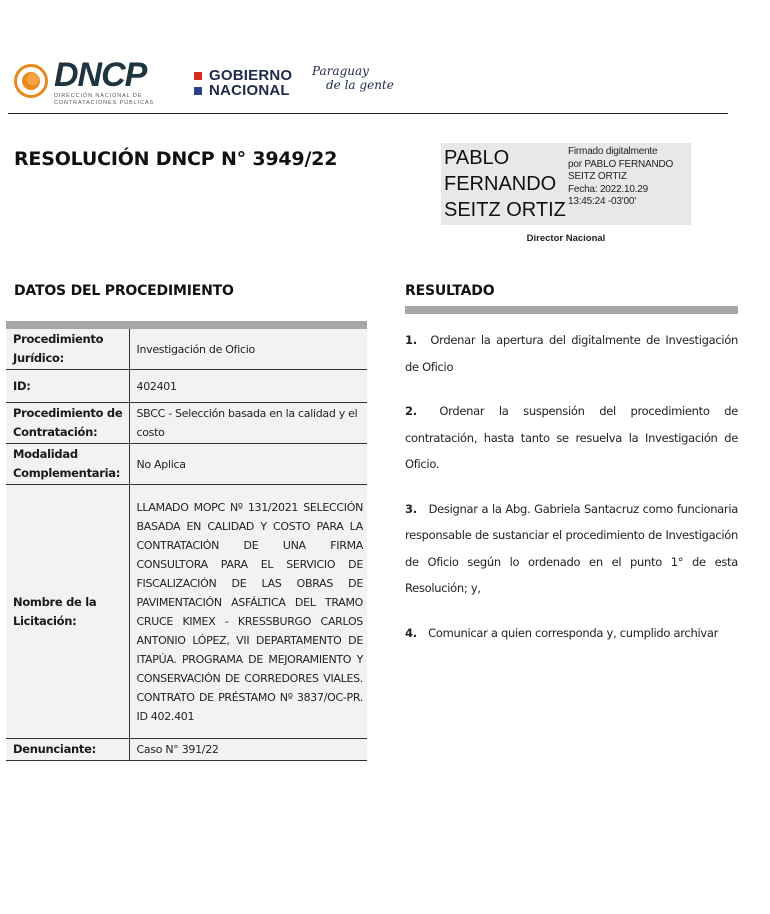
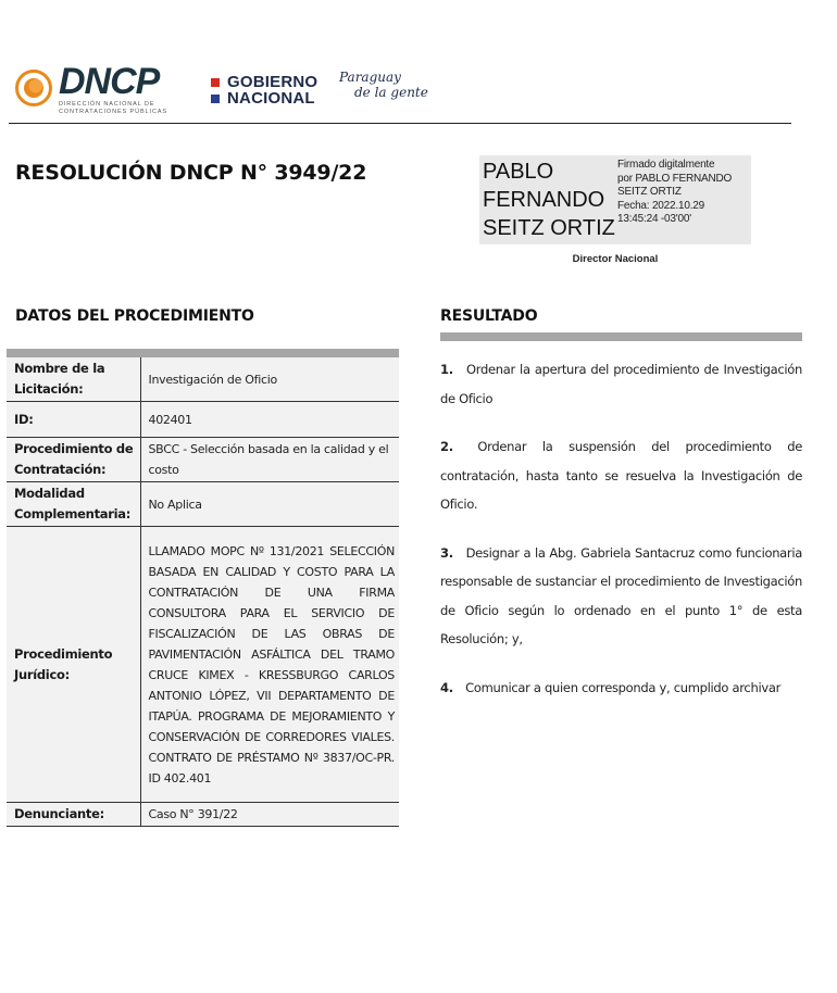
  DNCP
  GOBIERNO
  NACIONAL
  Paraguay
  de la gente
  RESOLUCIÓN DNCP N° 3949/22
  PABLO
  FERNANDO
  SEITZ ORTIZ
  Firmado digitalmente
  por PABLO FERNANDO
  SEITZ ORTIZ
  Fecha: 2022.10.29
  13:45:24 -03'00'
  Director Nacional
  DATOS DEL PROCEDIMIENTO
- Procedimiento Jurídico:	Investigación de Oficio
+ Nombre de la Licitación:	Investigación de Oficio
  ID:	402401
  Procedimiento de Contratación:	SBCC - Selección basada en la calidad y el costo
  Modalidad Complementaria:	No Aplica
- Nombre de la Licitación:	LLAMADO MOPC Nº 131/2021 SELECCIÓN BASADA EN CALIDAD Y COSTO PARA LA CONTRATACIÓN DE UNA FIRMA CONSULTORA PARA EL SERVICIO DE FISCALIZACIÓN DE LAS OBRAS DE PAVIMENTACIÓN ASFÁLTICA DEL TRAMO CRUCE KIMEX - KRESSBURGO CARLOS ANTONIO LÓPEZ, VII DEPARTAMENTO DE ITAPÚA. PROGRAMA DE MEJORAMIENTO Y CONSERVACIÓN DE CORREDORES VIALES. CONTRATO DE PRÉSTAMO Nº 3837/OC-PR. ID 402.401
+ Procedimiento Jurídico:	LLAMADO MOPC Nº 131/2021 SELECCIÓN BASADA EN CALIDAD Y COSTO PARA LA CONTRATACIÓN DE UNA FIRMA CONSULTORA PARA EL SERVICIO DE FISCALIZACIÓN DE LAS OBRAS DE PAVIMENTACIÓN ASFÁLTICA DEL TRAMO CRUCE KIMEX - KRESSBURGO CARLOS ANTONIO LÓPEZ, VII DEPARTAMENTO DE ITAPÚA. PROGRAMA DE MEJORAMIENTO Y CONSERVACIÓN DE CORREDORES VIALES. CONTRATO DE PRÉSTAMO Nº 3837/OC-PR. ID 402.401
  Denunciante:	Caso N° 391/22
  RESULTADO
- 1. Ordenar la apertura del digitalmente de Investigación de Oficio
+ 1. Ordenar la apertura del procedimiento de Investigación de Oficio
  2. Ordenar la suspensión del procedimiento de contratación, hasta tanto se resuelva la Investigación de Oficio.
  3. Designar a la Abg. Gabriela Santacruz como funcionaria responsable de sustanciar el procedimiento de Investigación de Oficio según lo ordenado en el punto 1° de esta Resolución; y,
  4. Comunicar a quien corresponda y, cumplido archivar
